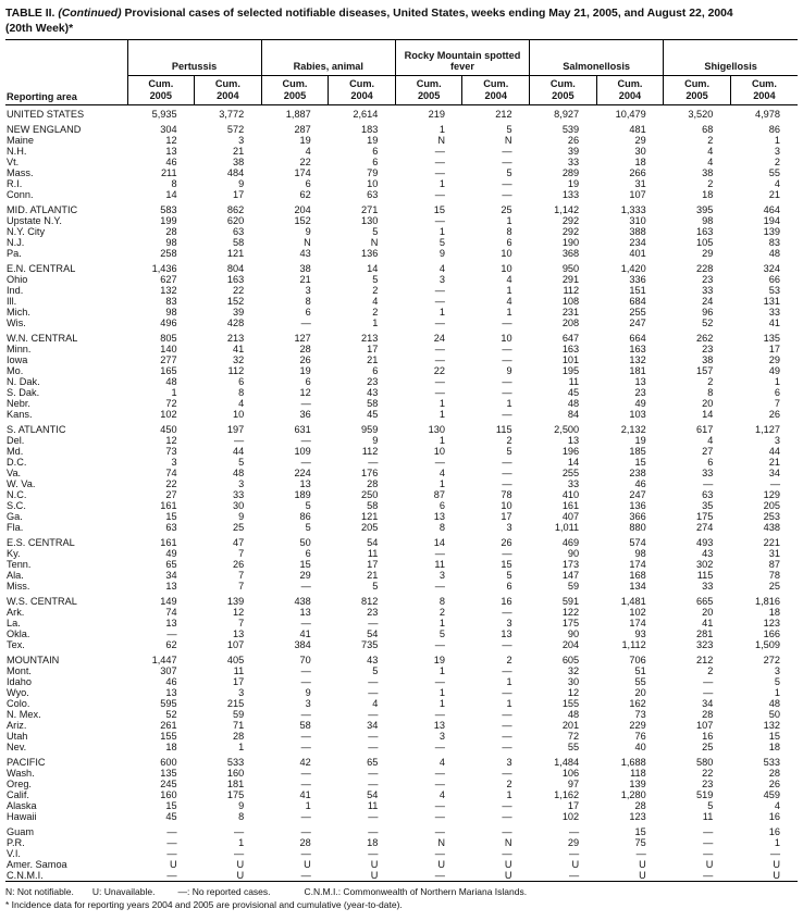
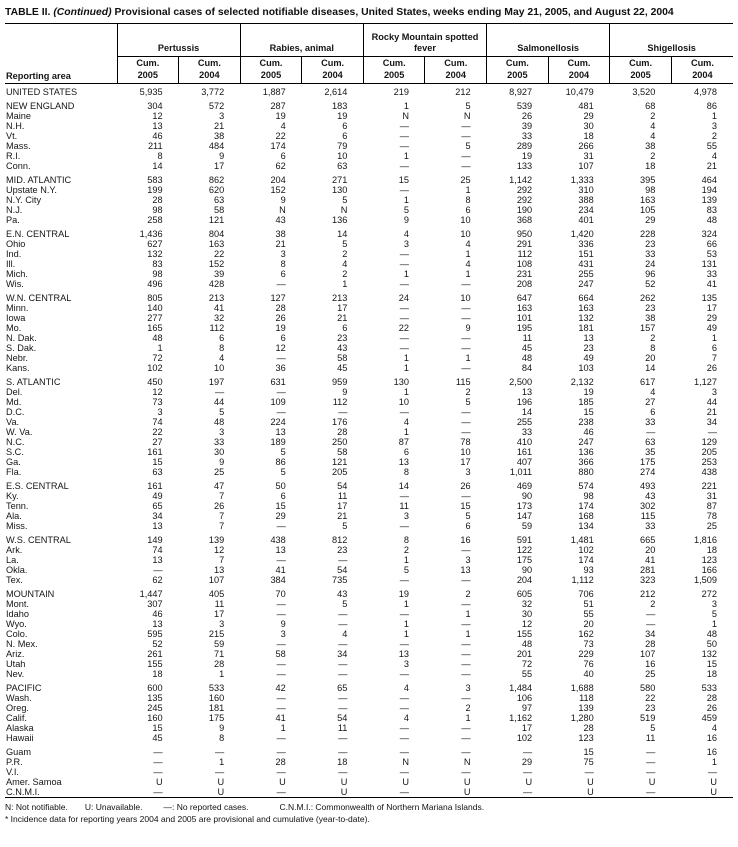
  TABLE II. (Continued) Provisional cases of selected notifiable diseases, United States, weeks ending May 21, 2005, and August 22, 2004
- (20th Week)*
  Reporting area	Pertussis	Rabies, animal	Rocky Mountain spotted fever	Salmonellosis	Shigellosis
  Cum.2005	Cum.2004	Cum.2005	Cum.2004	Cum.2005	Cum.2004	Cum.2005	Cum.2004	Cum.2005	Cum.2004
  UNITED STATES	5,935	3,772	1,887	2,614	219	212	8,927	10,479	3,520	4,978
  NEW ENGLAND	304	572	287	183	1	5	539	481	68	86
  Maine	12	3	19	19	N	N	26	29	2	1
  N.H.	13	21	4	6	—	—	39	30	4	3
  Vt.	46	38	22	6	—	—	33	18	4	2
  Mass.	211	484	174	79	—	5	289	266	38	55
  R.I.	8	9	6	10	1	—	19	31	2	4
  Conn.	14	17	62	63	—	—	133	107	18	21
  MID. ATLANTIC	583	862	204	271	15	25	1,142	1,333	395	464
  Upstate N.Y.	199	620	152	130	—	1	292	310	98	194
  N.Y. City	28	63	9	5	1	8	292	388	163	139
  N.J.	98	58	N	N	5	6	190	234	105	83
  Pa.	258	121	43	136	9	10	368	401	29	48
  E.N. CENTRAL	1,436	804	38	14	4	10	950	1,420	228	324
  Ohio	627	163	21	5	3	4	291	336	23	66
  Ind.	132	22	3	2	—	1	112	151	33	53
- Ill.	83	152	8	4	—	4	108	684	24	131
+ Ill.	83	152	8	4	—	4	108	431	24	131
  Mich.	98	39	6	2	1	1	231	255	96	33
  Wis.	496	428	—	1	—	—	208	247	52	41
  W.N. CENTRAL	805	213	127	213	24	10	647	664	262	135
  Minn.	140	41	28	17	—	—	163	163	23	17
  Iowa	277	32	26	21	—	—	101	132	38	29
  Mo.	165	112	19	6	22	9	195	181	157	49
  N. Dak.	48	6	6	23	—	—	11	13	2	1
  S. Dak.	1	8	12	43	—	—	45	23	8	6
  Nebr.	72	4	—	58	1	1	48	49	20	7
  Kans.	102	10	36	45	1	—	84	103	14	26
  S. ATLANTIC	450	197	631	959	130	115	2,500	2,132	617	1,127
  Del.	12	—	—	9	1	2	13	19	4	3
  Md.	73	44	109	112	10	5	196	185	27	44
  D.C.	3	5	—	—	—	—	14	15	6	21
  Va.	74	48	224	176	4	—	255	238	33	34
  W. Va.	22	3	13	28	1	—	33	46	—	—
  N.C.	27	33	189	250	87	78	410	247	63	129
  S.C.	161	30	5	58	6	10	161	136	35	205
  Ga.	15	9	86	121	13	17	407	366	175	253
  Fla.	63	25	5	205	8	3	1,011	880	274	438
  E.S. CENTRAL	161	47	50	54	14	26	469	574	493	221
  Ky.	49	7	6	11	—	—	90	98	43	31
  Tenn.	65	26	15	17	11	15	173	174	302	87
  Ala.	34	7	29	21	3	5	147	168	115	78
  Miss.	13	7	—	5	—	6	59	134	33	25
  W.S. CENTRAL	149	139	438	812	8	16	591	1,481	665	1,816
  Ark.	74	12	13	23	2	—	122	102	20	18
  La.	13	7	—	—	1	3	175	174	41	123
  Okla.	—	13	41	54	5	13	90	93	281	166
  Tex.	62	107	384	735	—	—	204	1,112	323	1,509
  MOUNTAIN	1,447	405	70	43	19	2	605	706	212	272
  Mont.	307	11	—	5	1	—	32	51	2	3
  Idaho	46	17	—	—	—	1	30	55	—	5
  Wyo.	13	3	9	—	1	—	12	20	—	1
  Colo.	595	215	3	4	1	1	155	162	34	48
  N. Mex.	52	59	—	—	—	—	48	73	28	50
  Ariz.	261	71	58	34	13	—	201	229	107	132
  Utah	155	28	—	—	3	—	72	76	16	15
  Nev.	18	1	—	—	—	—	55	40	25	18
  PACIFIC	600	533	42	65	4	3	1,484	1,688	580	533
  Wash.	135	160	—	—	—	—	106	118	22	28
  Oreg.	245	181	—	—	—	2	97	139	23	26
  Calif.	160	175	41	54	4	1	1,162	1,280	519	459
  Alaska	15	9	1	11	—	—	17	28	5	4
  Hawaii	45	8	—	—	—	—	102	123	11	16
  Guam	—	—	—	—	—	—	—	15	—	16
  P.R.	—	1	28	18	N	N	29	75	—	1
  V.I.	—	—	—	—	—	—	—	—	—	—
  Amer. Samoa	U	U	U	U	U	U	U	U	U	U
  C.N.M.I.	—	U	—	U	—	U	—	U	—	U
  N: Not notifiable.
  U: Unavailable.
  —: No reported cases.
  C.N.M.I.: Commonwealth of Northern Mariana Islands.
  * Incidence data for reporting years 2004 and 2005 are provisional and cumulative (year-to-date).
